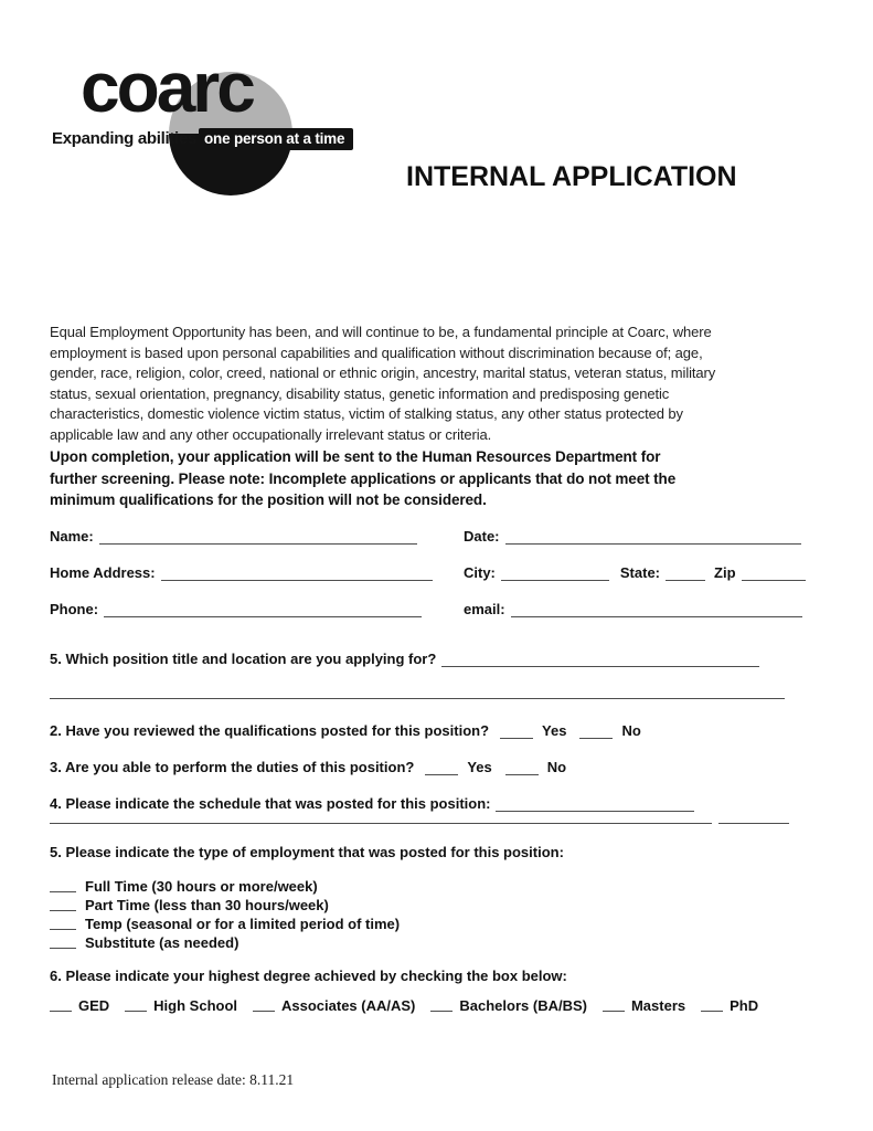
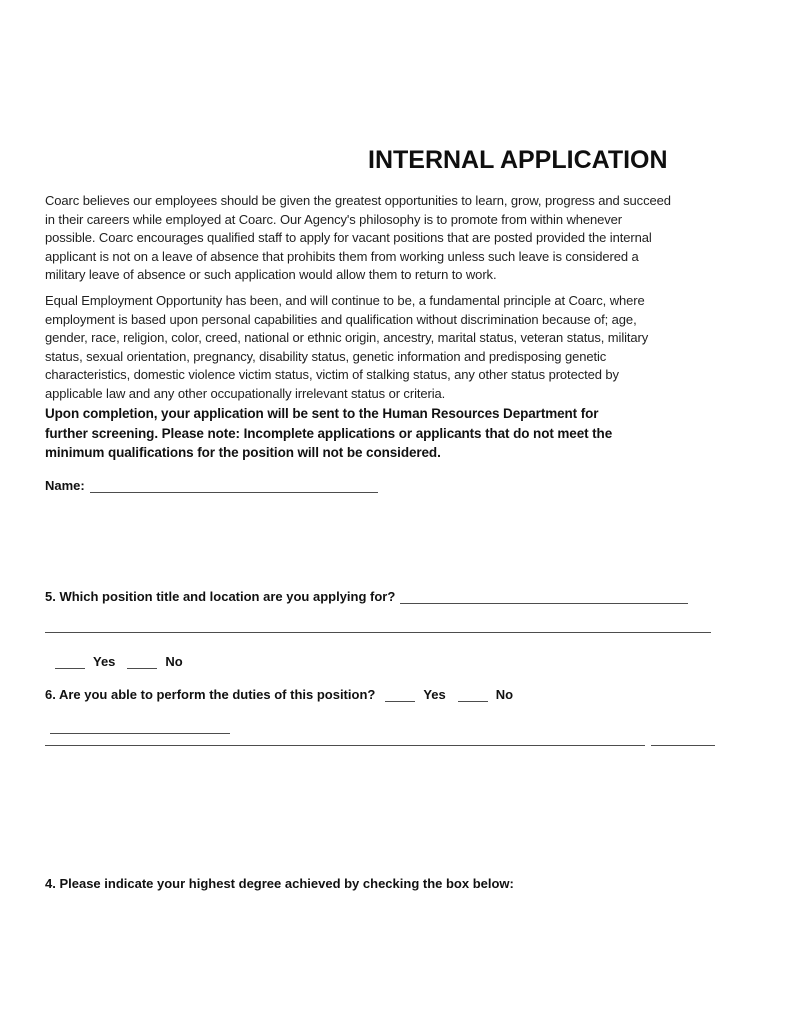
- coarc
- Expanding abilities one person at a time
  INTERNAL APPLICATION
+ Coarc believes our employees should be given the greatest opportunities to learn, grow, progress and succeed
+ in their careers while employed at Coarc. Our Agency's philosophy is to promote from within whenever
+ possible. Coarc encourages qualified staff to apply for vacant positions that are posted provided the internal
+ applicant is not on a leave of absence that prohibits them from working unless such leave is considered a
+ military leave of absence or such application would allow them to return to work.
  Equal Employment Opportunity has been, and will continue to be, a fundamental principle at Coarc, where
  employment is based upon personal capabilities and qualification without discrimination because of; age,
  gender, race, religion, color, creed, national or ethnic origin, ancestry, marital status, veteran status, military
  status, sexual orientation, pregnancy, disability status, genetic information and predisposing genetic
  characteristics, domestic violence victim status, victim of stalking status, any other status protected by
  applicable law and any other occupationally irrelevant status or criteria.
  Upon completion, your application will be sent to the Human Resources Department for
  further screening. Please note: Incomplete applications or applicants that do not meet the
  minimum qualifications for the position will not be considered.
  Name:
- Date:
- Home Address:
- City:
- State:
- Zip
- Phone:
- email:
  5. Which position title and location are you applying for?
- 2. Have you reviewed the qualifications posted for this position?
  Yes
  No
- 3. Are you able to perform the duties of this position?
+ 6. Are you able to perform the duties of this position?
  Yes
  No
- 4. Please indicate the schedule that was posted for this position:
- 5. Please indicate the type of employment that was posted for this position:
- Full Time (30 hours or more/week)
- Part Time (less than 30 hours/week)
- Temp (seasonal or for a limited period of time)
- Substitute (as needed)
- 6. Please indicate your highest degree achieved by checking the box below:
+ 4. Please indicate your highest degree achieved by checking the box below:
- GED
- High School
- Associates (AA/AS)
- Bachelors (BA/BS)
- Masters
- PhD
- Internal application release date: 8.11.21
